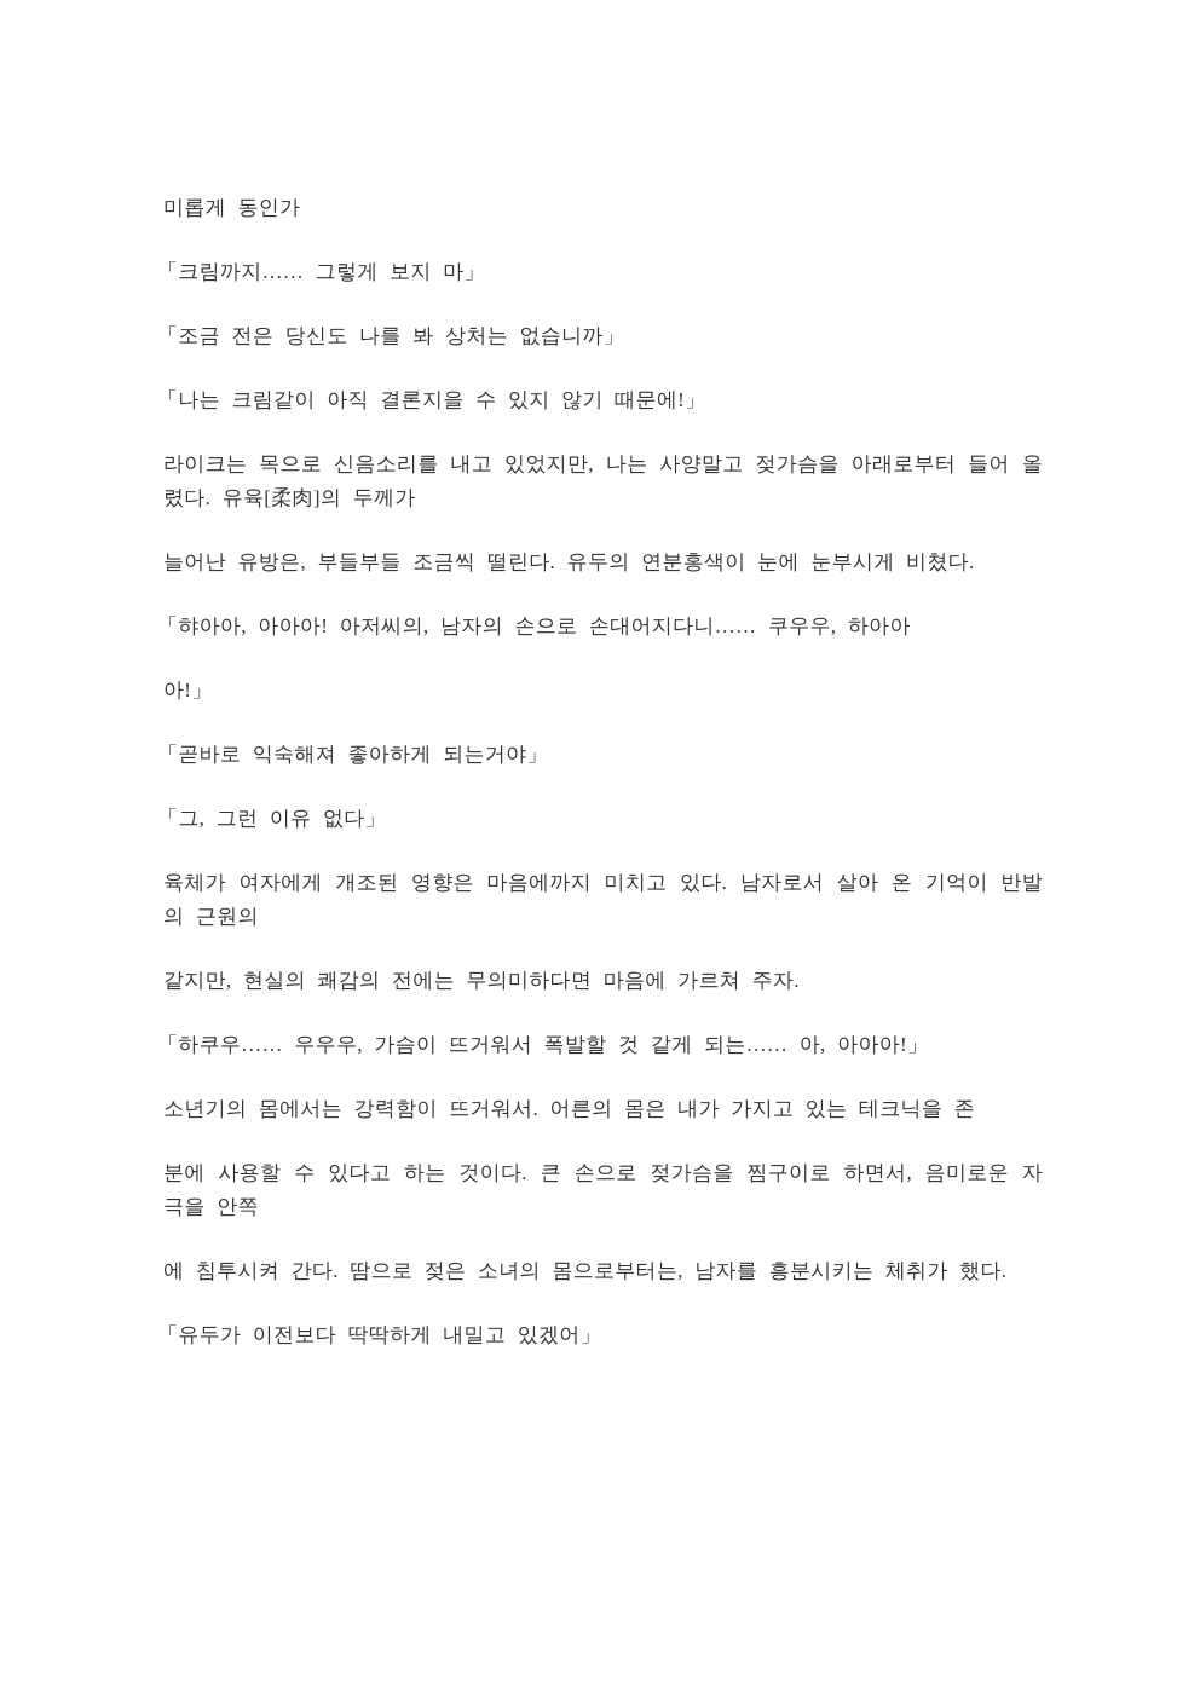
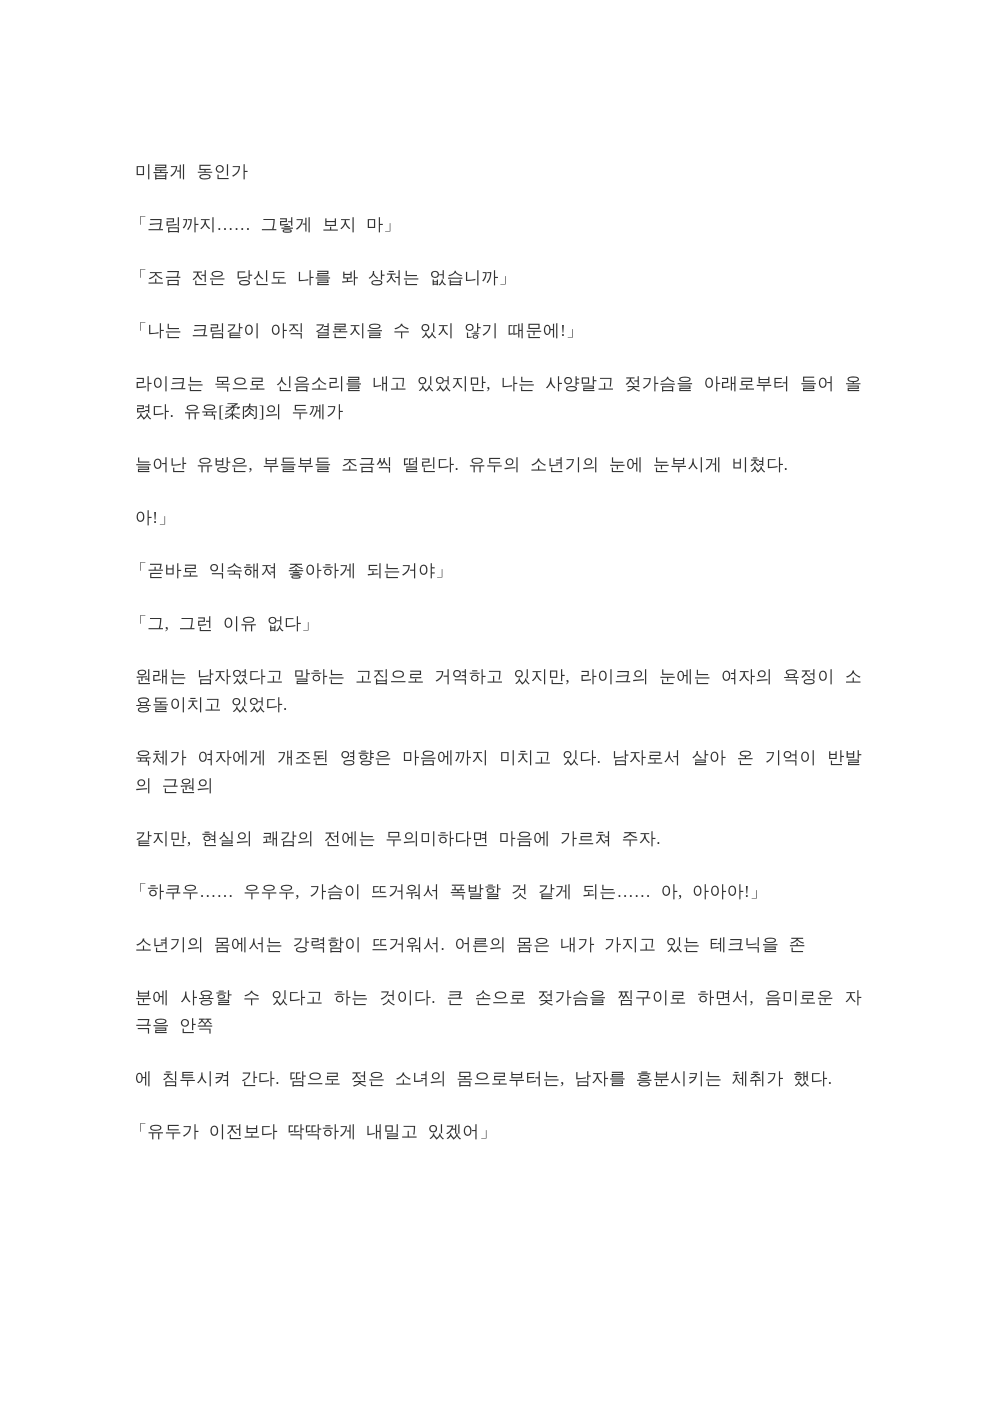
  미롭게 동인가
  「크림까지…… 그렇게 보지 마」
  「조금 전은 당신도 나를 봐 상처는 없습니까」
  「나는 크림같이 아직 결론지을 수 있지 않기 때문에!」
  라이크는 목으로 신음소리를 내고 있었지만, 나는 사양말고 젖가슴을 아래로부터 들어 올렸다. 유육[柔肉]의 두께가
- 늘어난 유방은, 부들부들 조금씩 떨린다. 유두의 연분홍색이 눈에 눈부시게 비쳤다.
+ 늘어난 유방은, 부들부들 조금씩 떨린다. 유두의 소년기의 눈에 눈부시게 비쳤다.
- 「햐아아, 아아아! 아저씨의, 남자의 손으로 손대어지다니…… 쿠우우, 하아아
  아!」
  「곧바로 익숙해져 좋아하게 되는거야」
  「그, 그런 이유 없다」
+ 원래는 남자였다고 말하는 고집으로 거역하고 있지만, 라이크의 눈에는 여자의 욕정이 소용돌이치고 있었다.
  육체가 여자에게 개조된 영향은 마음에까지 미치고 있다. 남자로서 살아 온 기억이 반발의 근원의
  같지만, 현실의 쾌감의 전에는 무의미하다면 마음에 가르쳐 주자.
  「하쿠우…… 우우우, 가슴이 뜨거워서 폭발할 것 같게 되는…… 아, 아아아!」
  소년기의 몸에서는 강력함이 뜨거워서. 어른의 몸은 내가 가지고 있는 테크닉을 존
  분에 사용할 수 있다고 하는 것이다. 큰 손으로 젖가슴을 찜구이로 하면서, 음미로운 자극을 안쪽
  에 침투시켜 간다. 땀으로 젖은 소녀의 몸으로부터는, 남자를 흥분시키는 체취가 했다.
  「유두가 이전보다 딱딱하게 내밀고 있겠어」
